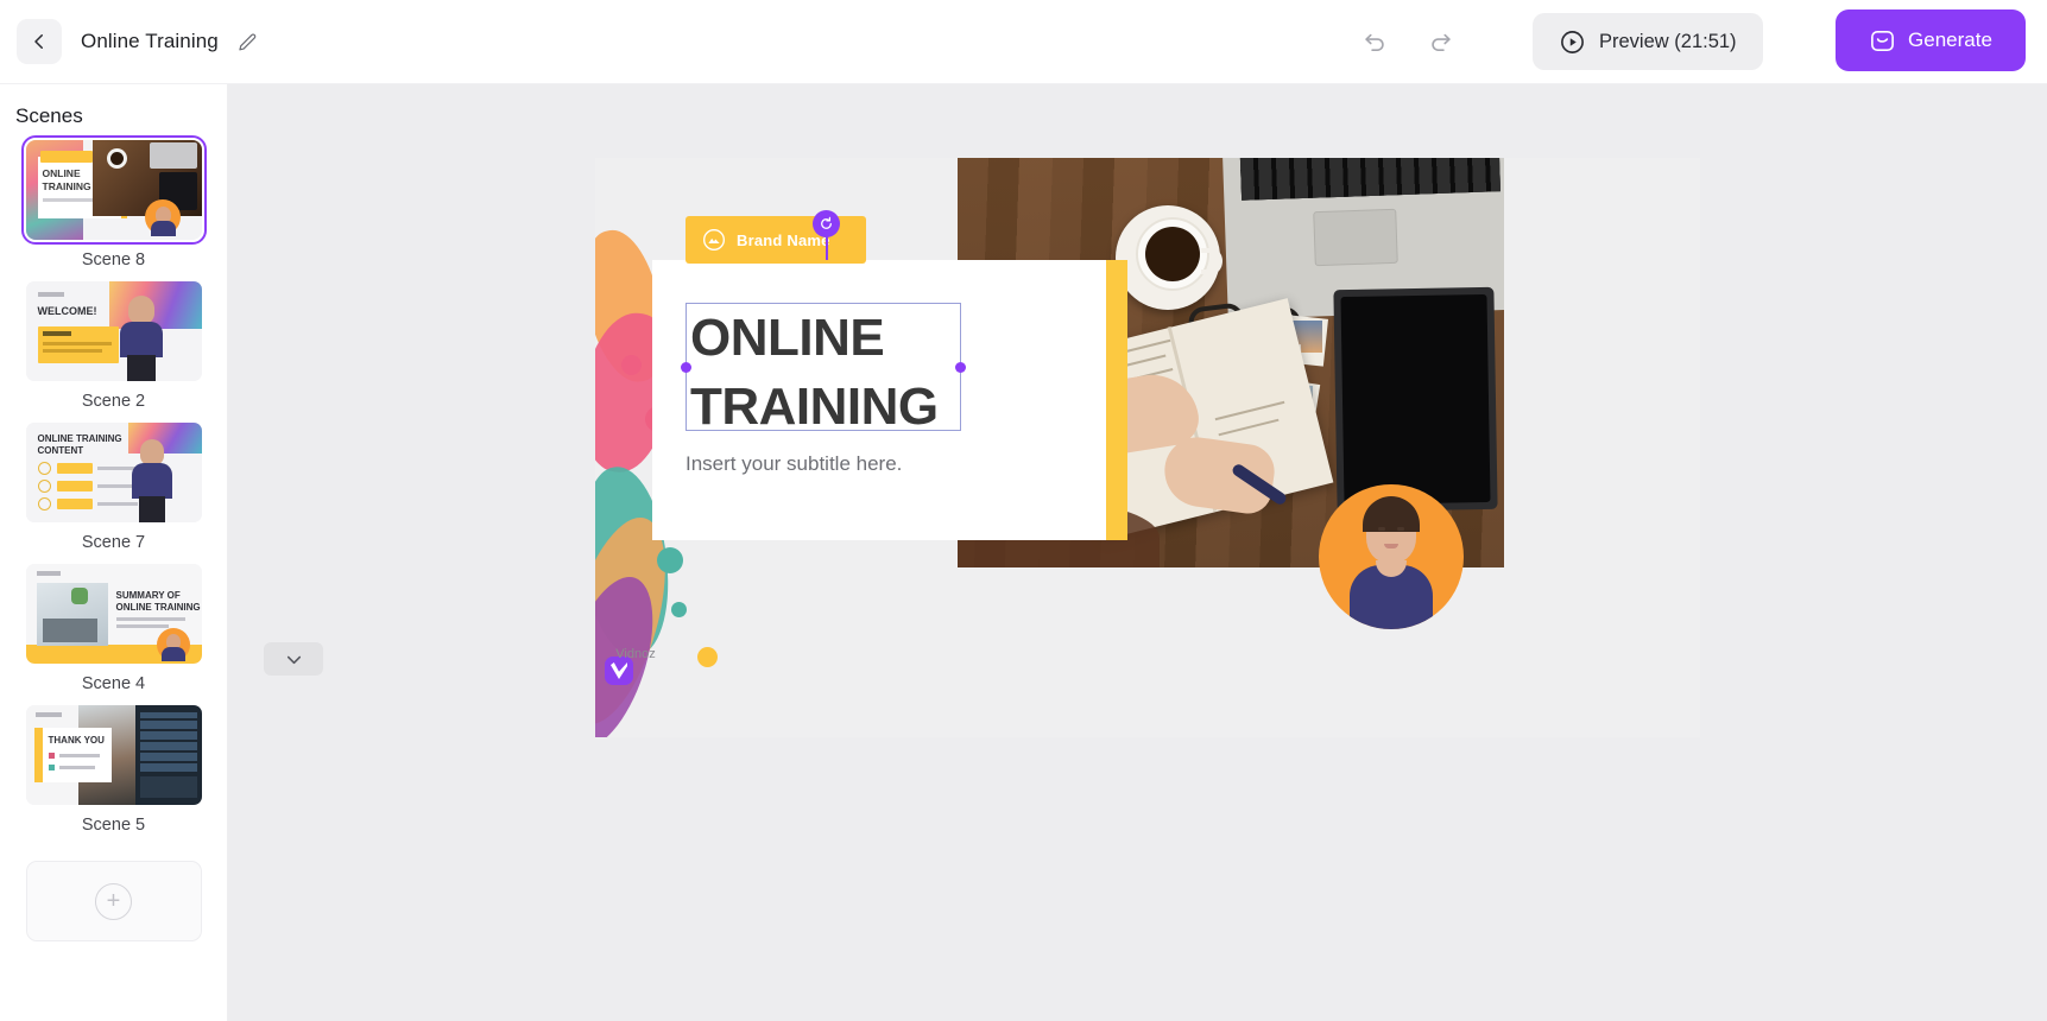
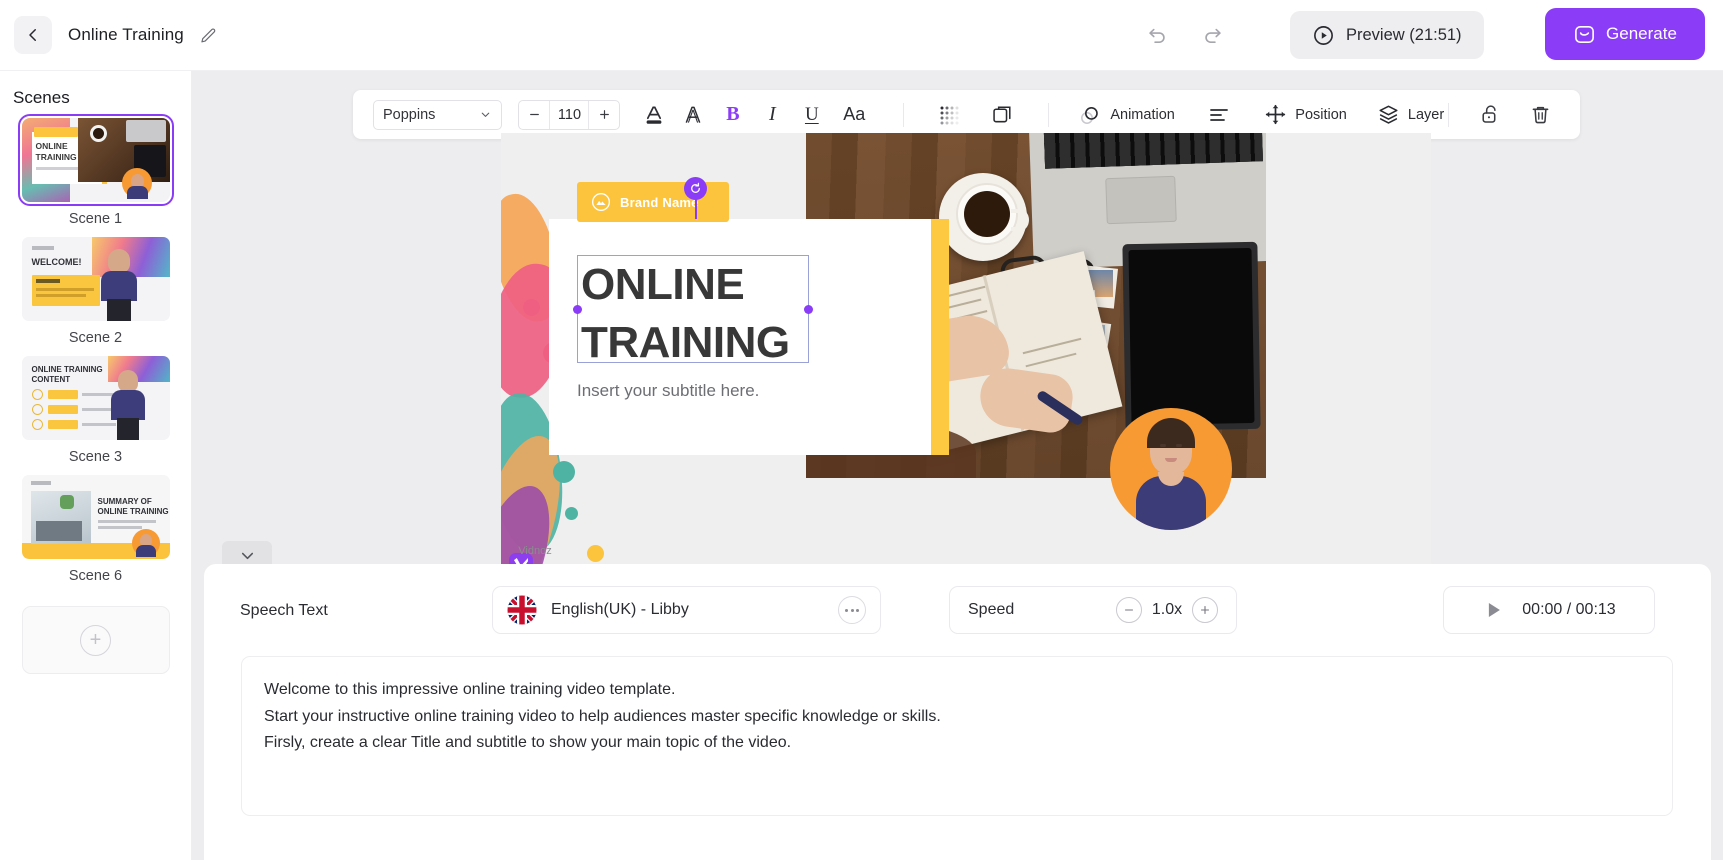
  Online Training
  Preview (21:51)
  Generate
  Scenes
  ONLINE
  TRAINING
- Scene 8
+ Scene 1
  WELCOME!
  Scene 2
  ONLINE TRAINING
  CONTENT
- Scene 7
+ Scene 3
  SUMMARY OF
  ONLINE TRAINING
- Scene 4
+ Scene 6
- THANK YOU
- Scene 5
  +
+ Poppins
+ 110
+ B
+ I
+ U
+ Aa
+ Animation
+ Position
+ Layer
  Brand Nam
  ONLINE
  TRAINING
  Insert your subtitle here.
  Vidnoz
+ Speech Text
+ English(UK) - Libby
+ Speed
+ 1.0x
+ 00:00 / 00:13
+ Welcome to this impressive online training video template.
+ Start your instructive online training video to help audiences master specific knowledge or skills.
+ Firsly, create a clear Title and subtitle to show your main topic of the video.
